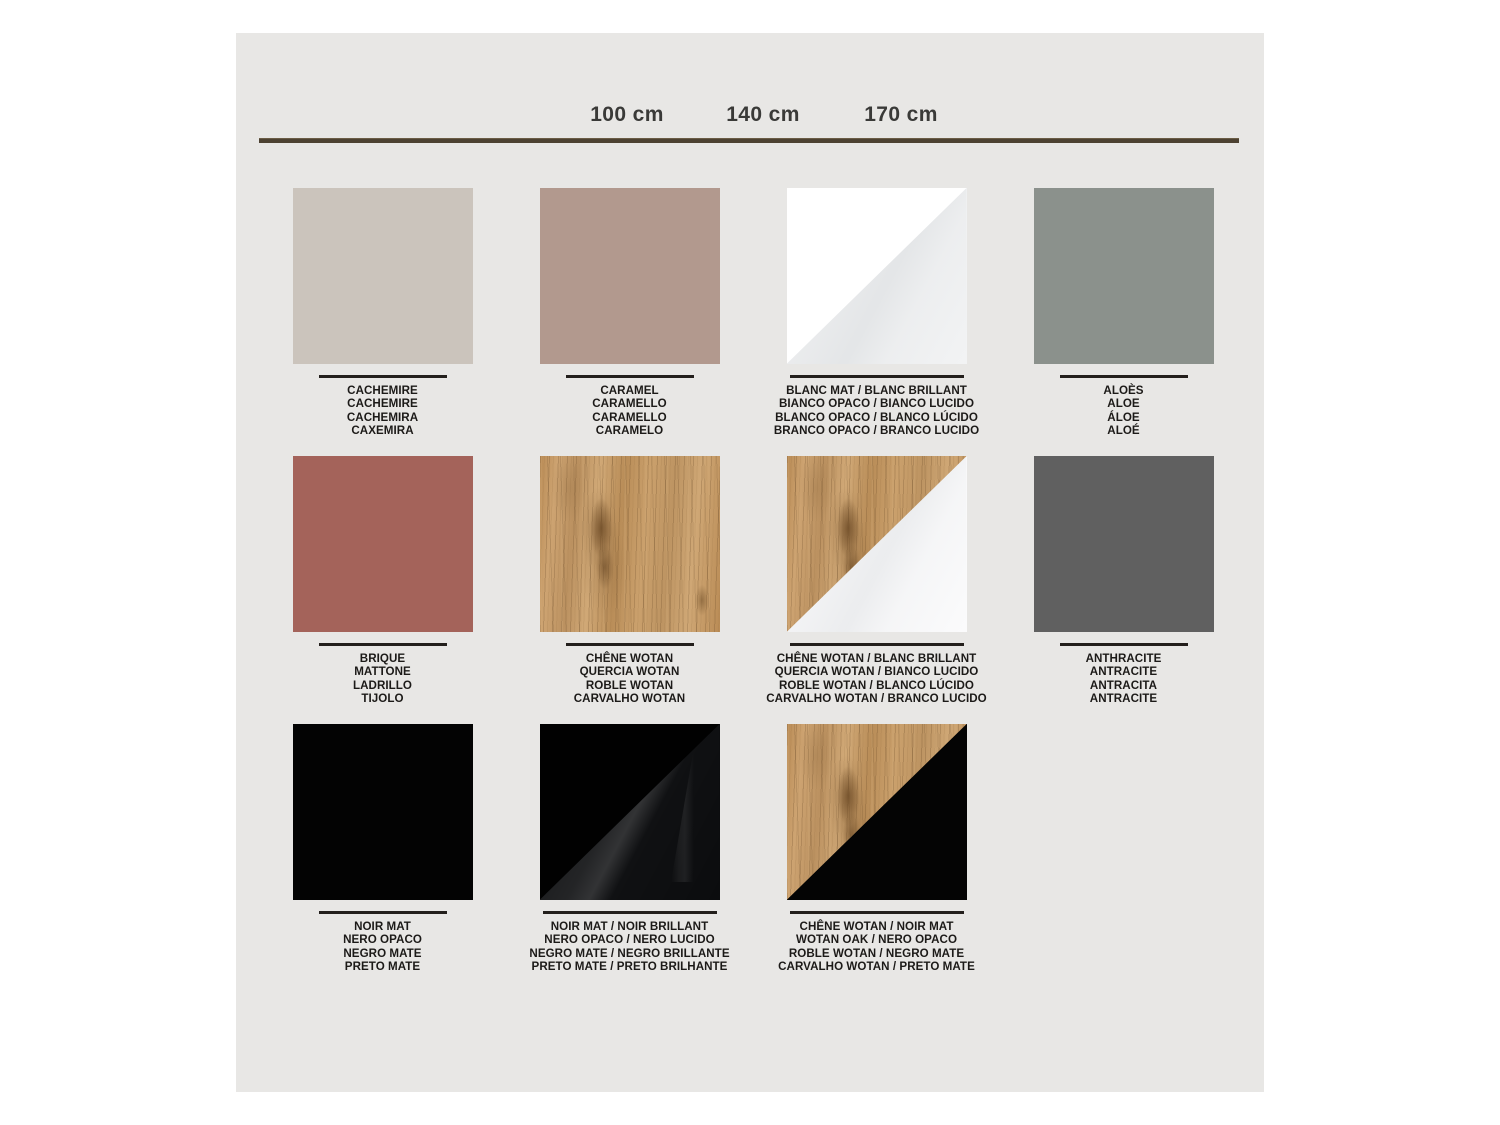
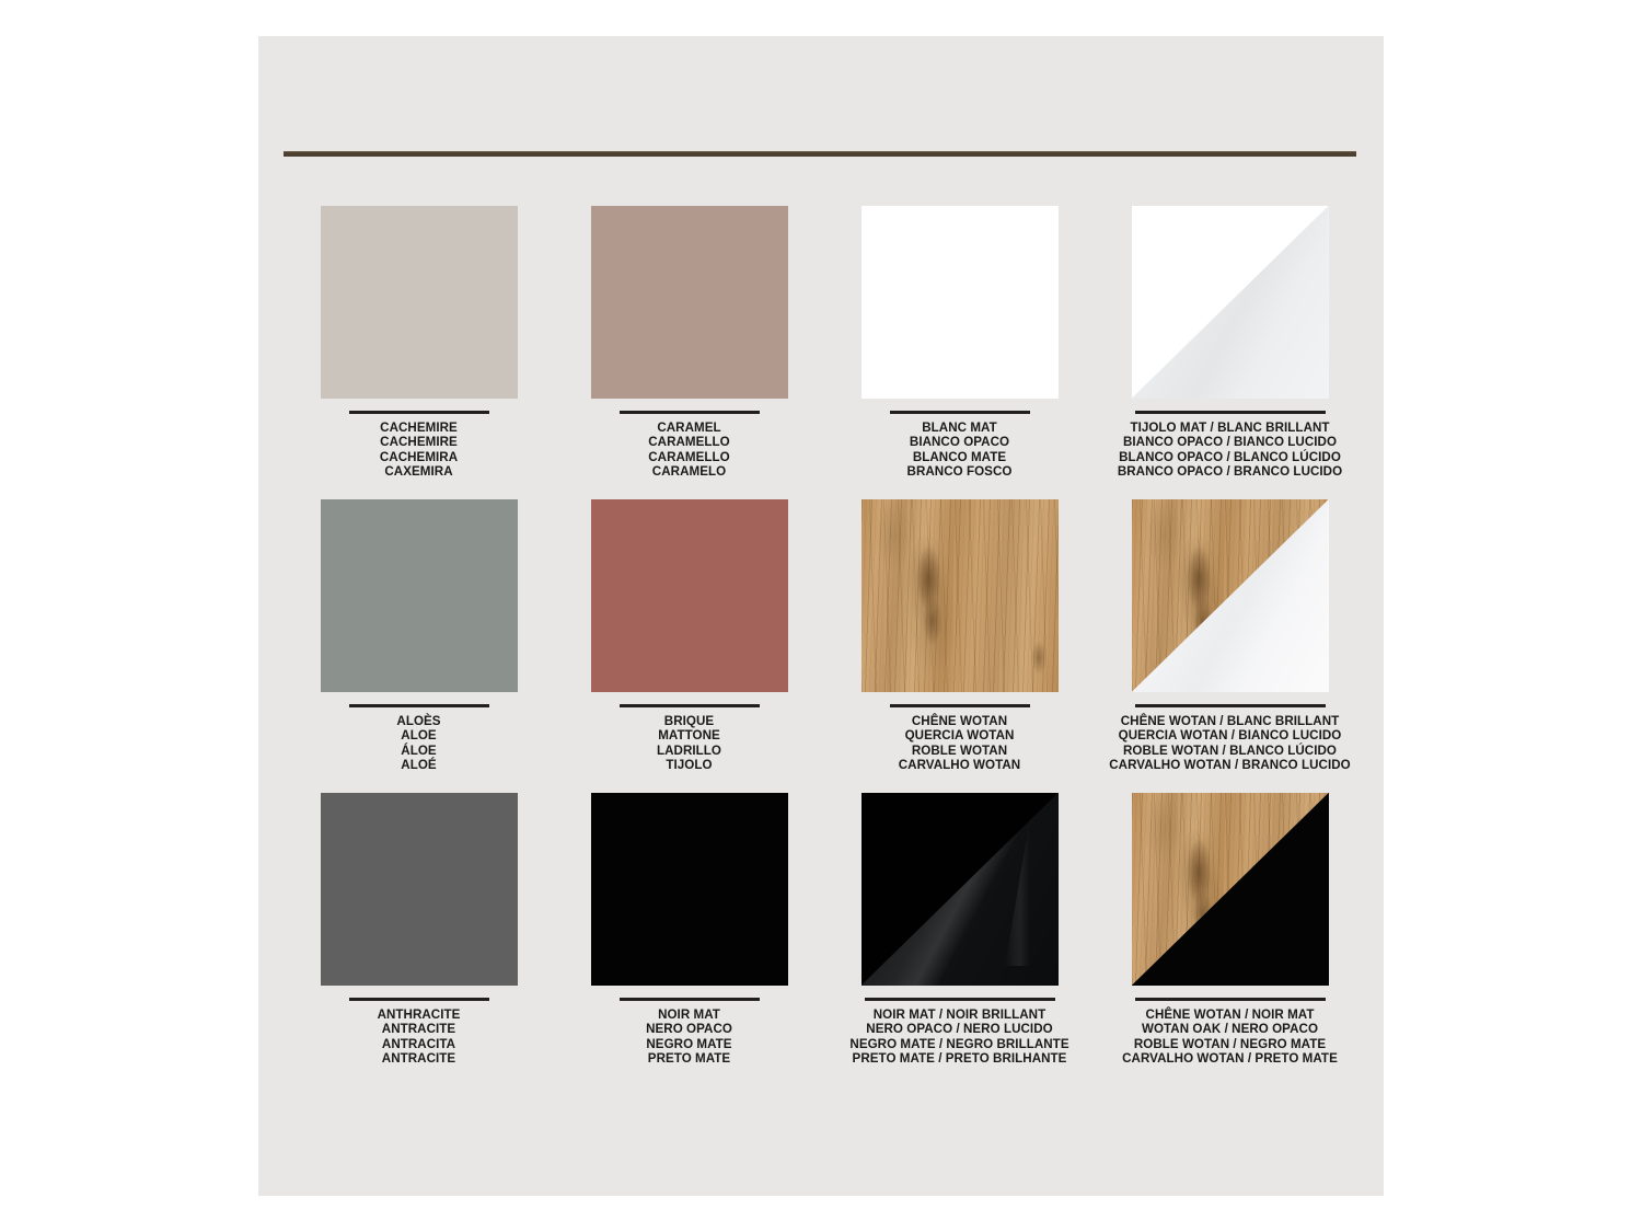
- 100 cm
- 140 cm
- 170 cm
  CACHEMIRE
  CACHEMIRE
  CACHEMIRA
  CAXEMIRA
  CARAMEL
  CARAMELLO
  CARAMELLO
  CARAMELO
+ BLANC MAT
+ BIANCO OPACO
+ BLANCO MATE
+ BRANCO FOSCO
- BLANC MAT / BLANC BRILLANT
+ TIJOLO MAT / BLANC BRILLANT
  BIANCO OPACO / BIANCO LUCIDO
  BLANCO OPACO / BLANCO LÚCIDO
  BRANCO OPACO / BRANCO LUCIDO
  ALOÈS
  ALOE
  ÁLOE
  ALOÉ
  BRIQUE
  MATTONE
  LADRILLO
  TIJOLO
  CHÊNE WOTAN
  QUERCIA WOTAN
  ROBLE WOTAN
  CARVALHO WOTAN
  CHÊNE WOTAN / BLANC BRILLANT
  QUERCIA WOTAN / BIANCO LUCIDO
  ROBLE WOTAN / BLANCO LÚCIDO
  CARVALHO WOTAN / BRANCO LUCIDO
  ANTHRACITE
  ANTRACITE
  ANTRACITA
  ANTRACITE
  NOIR MAT
  NERO OPACO
  NEGRO MATE
  PRETO MATE
  NOIR MAT / NOIR BRILLANT
  NERO OPACO / NERO LUCIDO
  NEGRO MATE / NEGRO BRILLANTE
  PRETO MATE / PRETO BRILHANTE
  CHÊNE WOTAN / NOIR MAT
  WOTAN OAK / NERO OPACO
  ROBLE WOTAN / NEGRO MATE
  CARVALHO WOTAN / PRETO MATE
